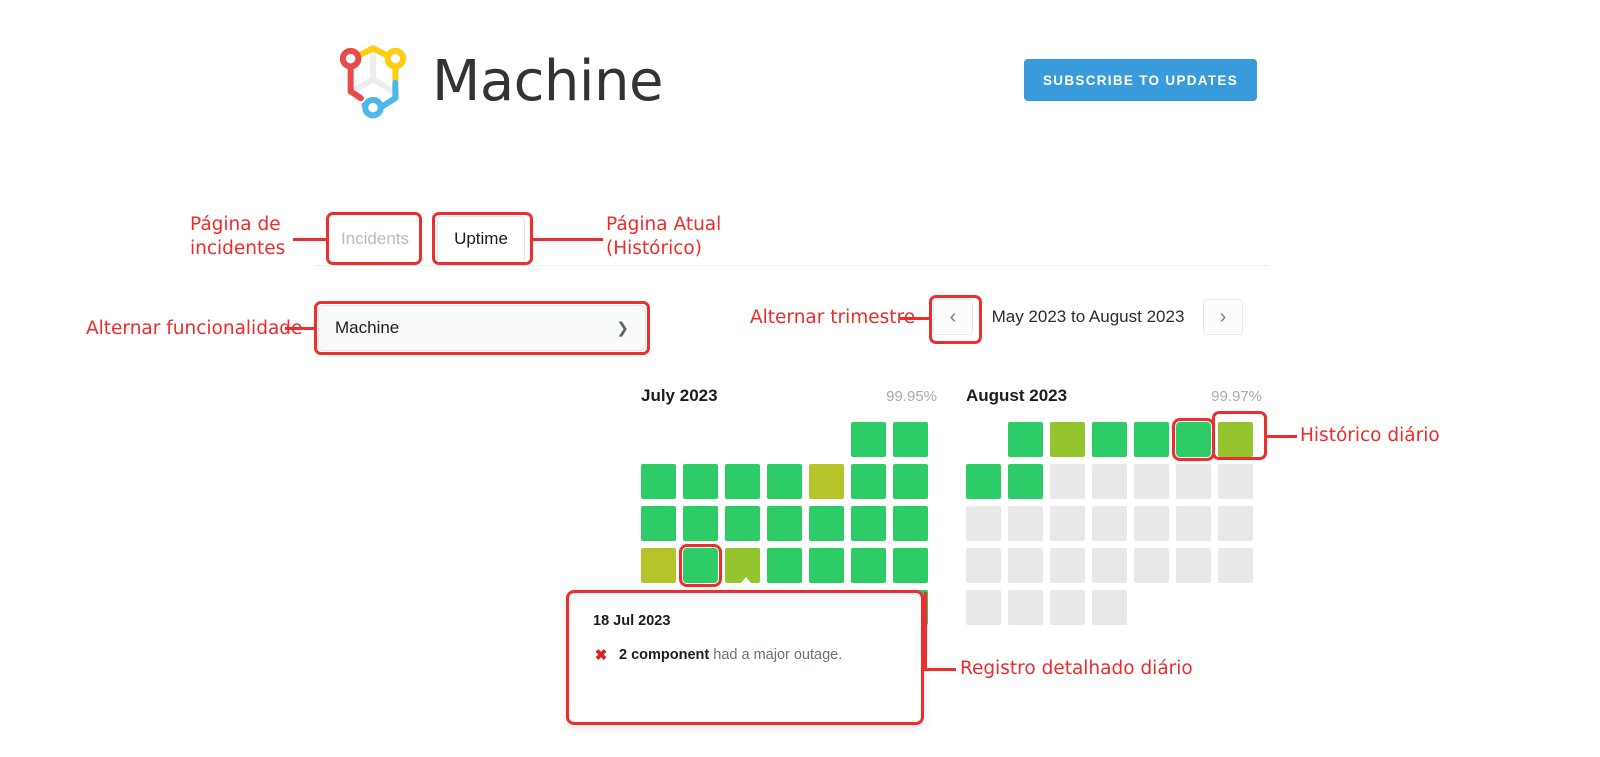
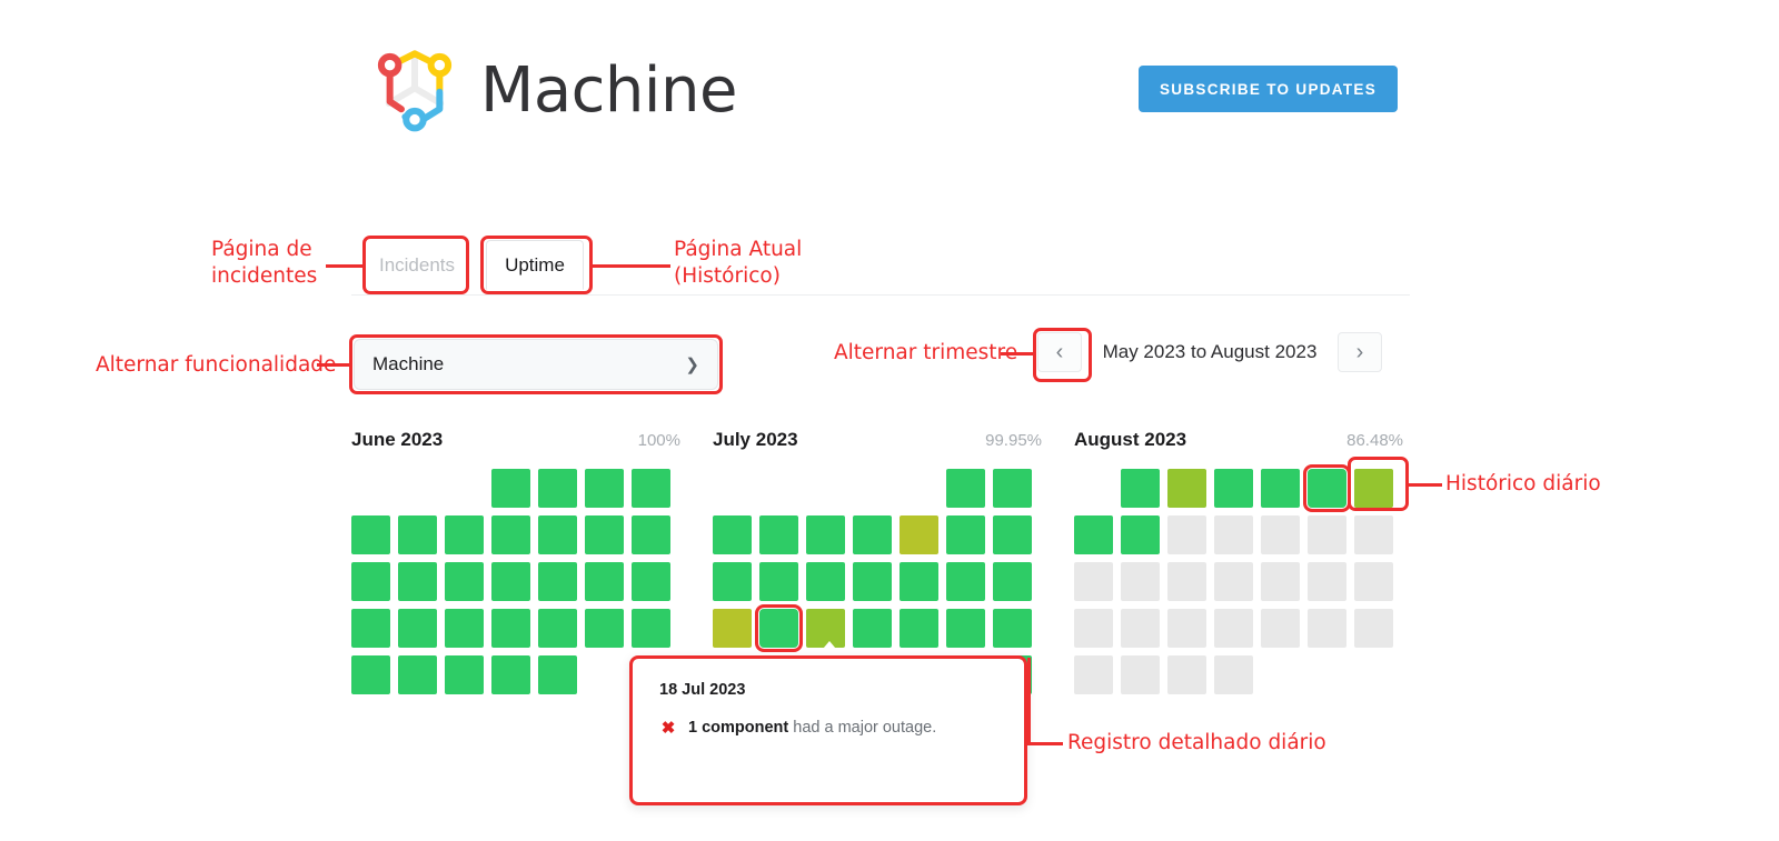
  Machine
  SUBSCRIBE TO UPDATES
  Incidents
  Uptime
  Machine
  ❯
  ‹
  May 2023 to August 2023
  ›
+ June 2023
+ 100%
  July 2023
  99.95%
  August 2023
- 99.97%
+ 86.48%
  18 Jul 2023
  ✖
- 2 component had a major outage.
+ 1 component had a major outage.
  Página de
  incidentes
  Página Atual
  (Histórico)
  Alternar funcionalidade
  Alternar trimestre
  Histórico diário
  Registro detalhado diário
